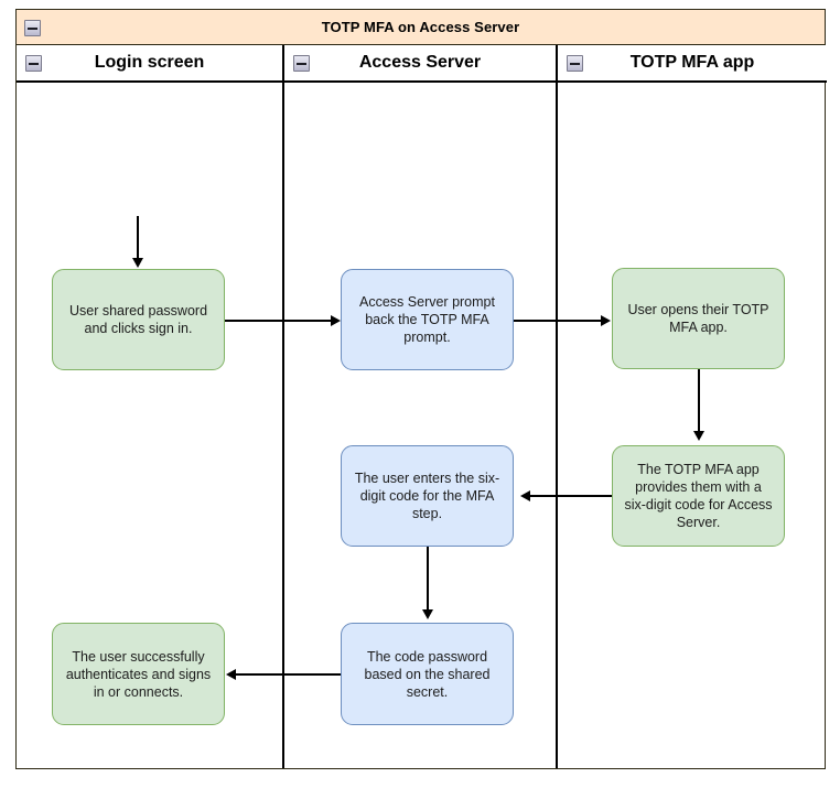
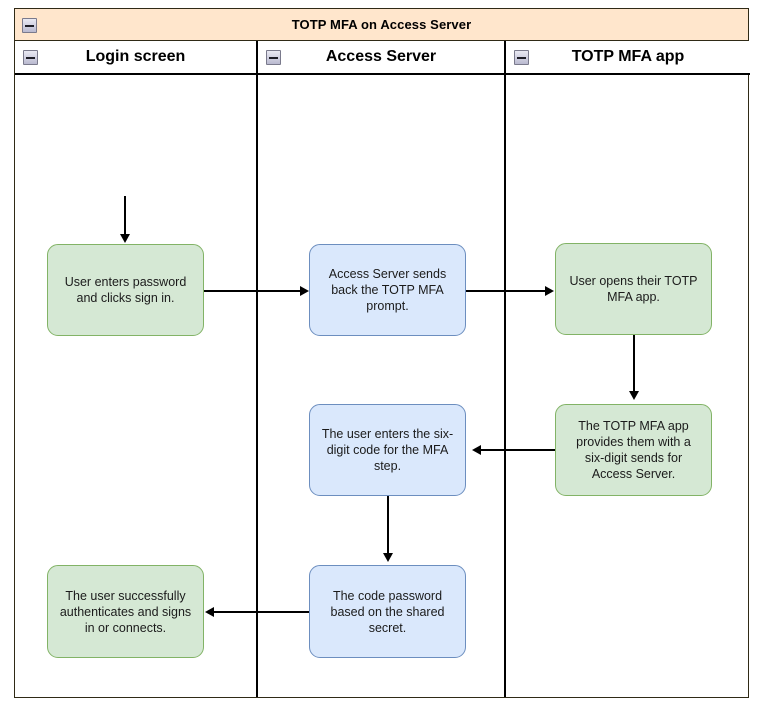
  TOTP MFA on Access Server
  Login screen
  Access Server
  TOTP MFA app
- User shared password and clicks sign in.
+ User enters password and clicks sign in.
- Access Server prompt back the TOTP MFA prompt.
+ Access Server sends back the TOTP MFA prompt.
  User opens their TOTP MFA app.
- The TOTP MFA app provides them with a six-digit code for Access Server.
+ The TOTP MFA app provides them with a six-digit sends for Access Server.
  The user enters the six-digit code for the MFA step.
  The code password based on the shared secret.
  The user successfully authenticates and signs in or connects.
